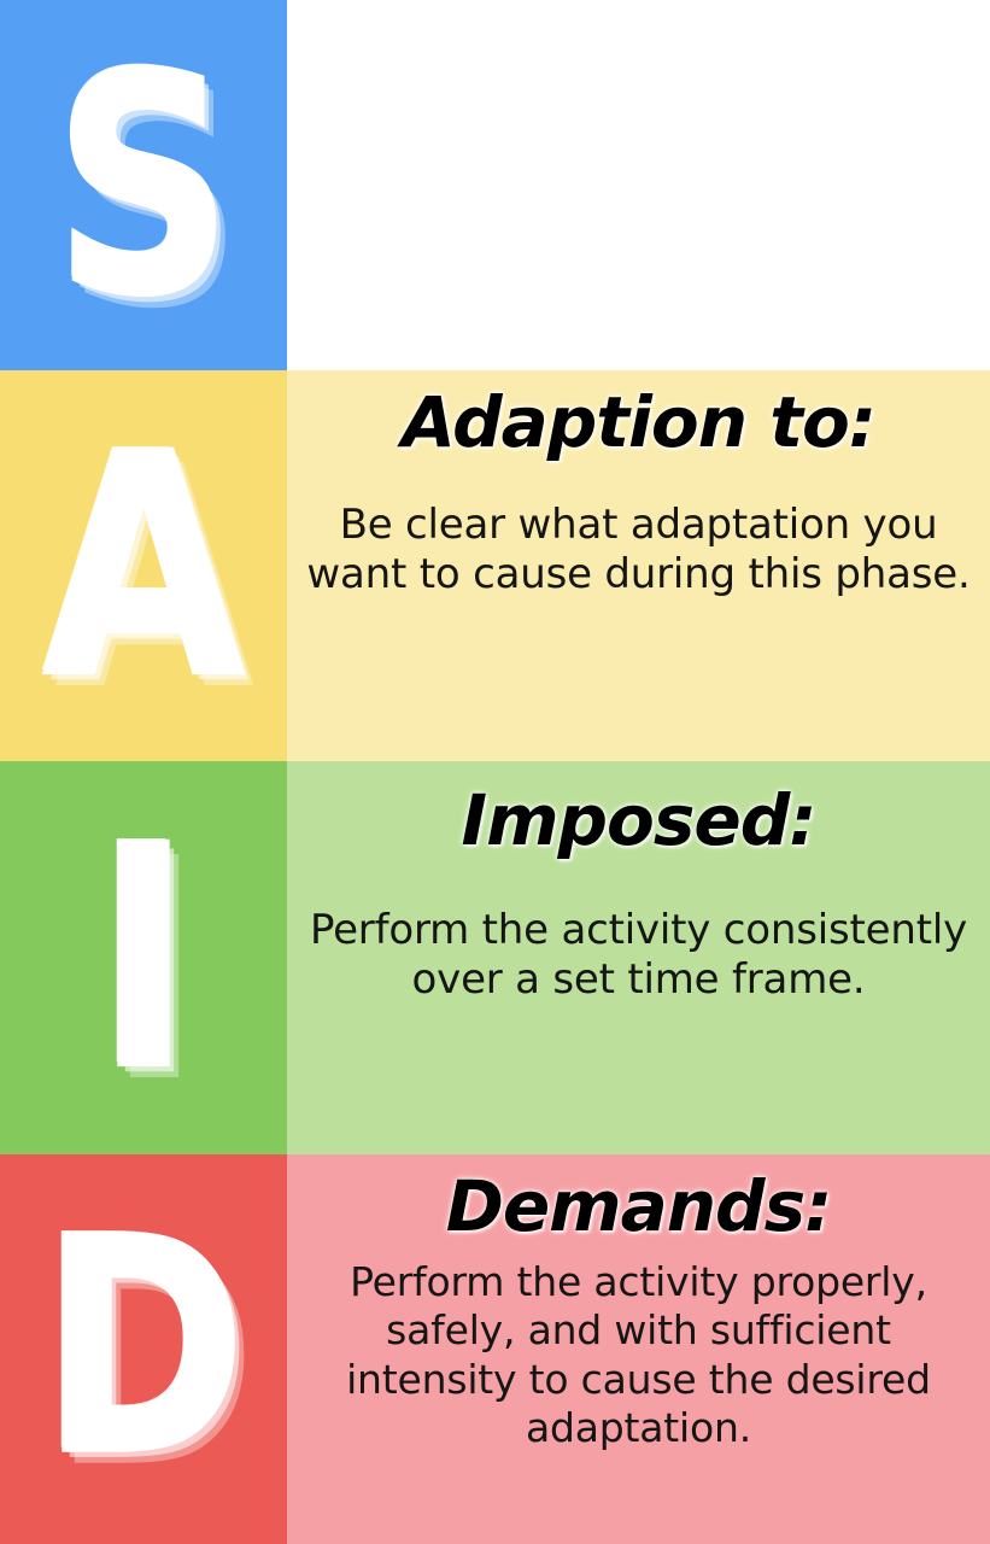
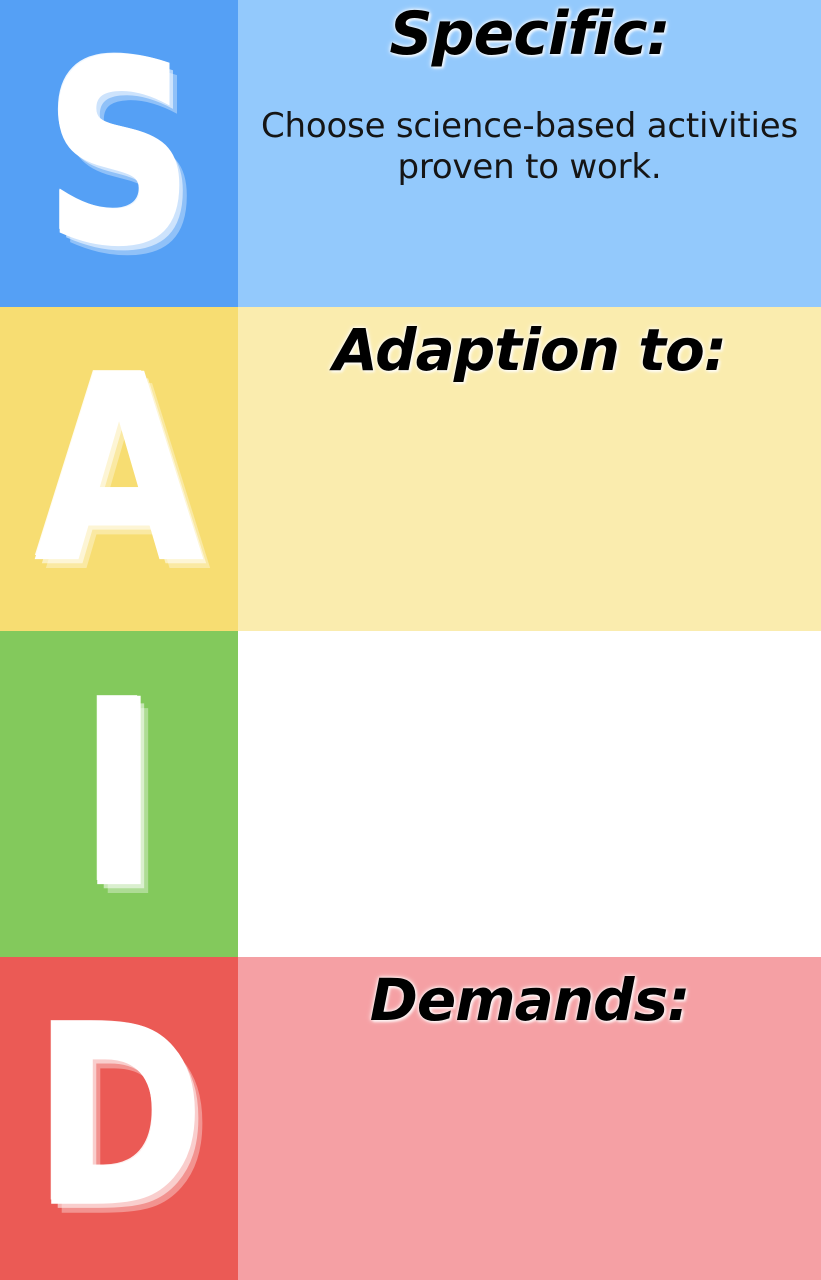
  S
+ Specific:
+ Choose science-based activities proven to work.
  A
  Adaption to:
- Be clear what adaptation you want to cause during this phase.
  I
- Imposed:
- Perform the activity consistently over a set time frame.
  D
  Demands:
- Perform the activity properly, safely, and with sufficient intensity to cause the desired adaptation.
